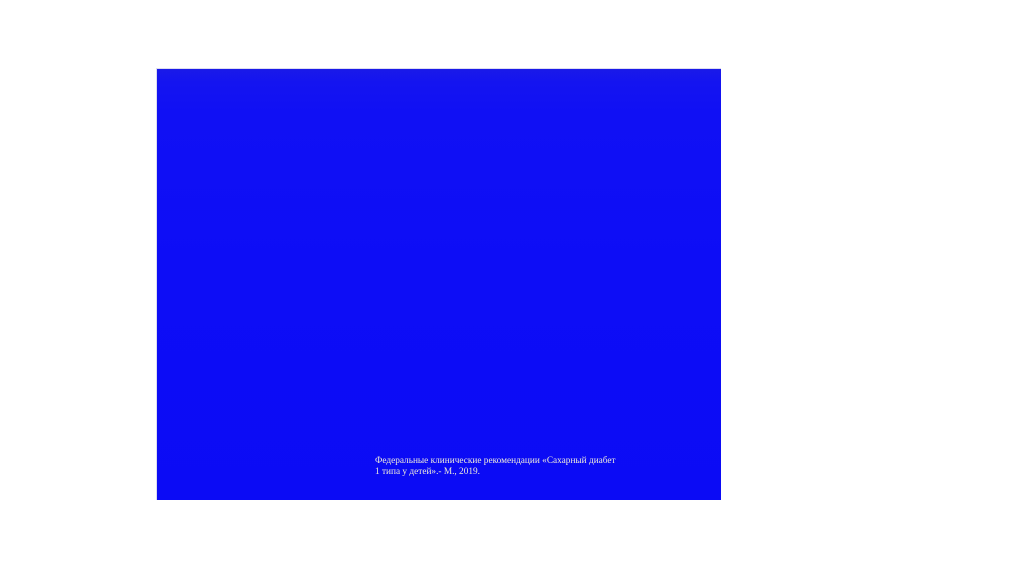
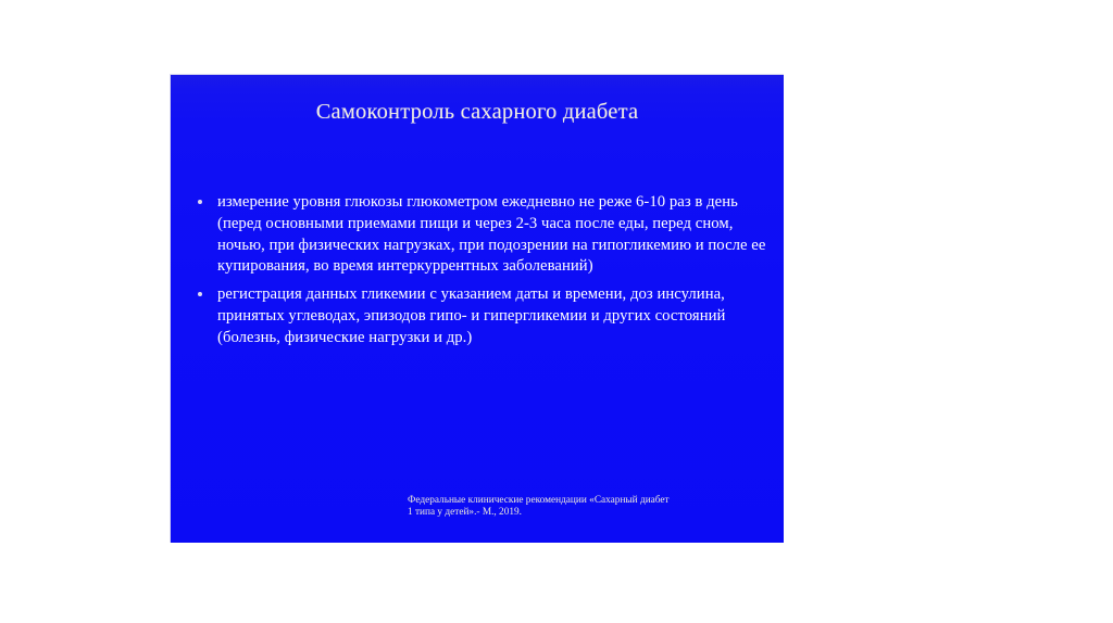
+ Самоконтроль сахарного диабета
+ измерение уровня глюкозы глюкометром ежедневно не реже 6-10 раз в день (перед основными приемами пищи и через 2-3 часа после еды, перед сном, ночью, при физических нагрузках, при подозрении на гипогликемию и после ее купирования, во время интеркуррентных заболеваний)
+ регистрация данных гликемии с указанием даты и времени, доз инсулина, принятых углеводах, эпизодов гипо- и гипергликемии и других состояний (болезнь, физические нагрузки и др.)
  Федеральные клинические рекомендации «Сахарный диабет
  1 типа у детей».- М., 2019.
